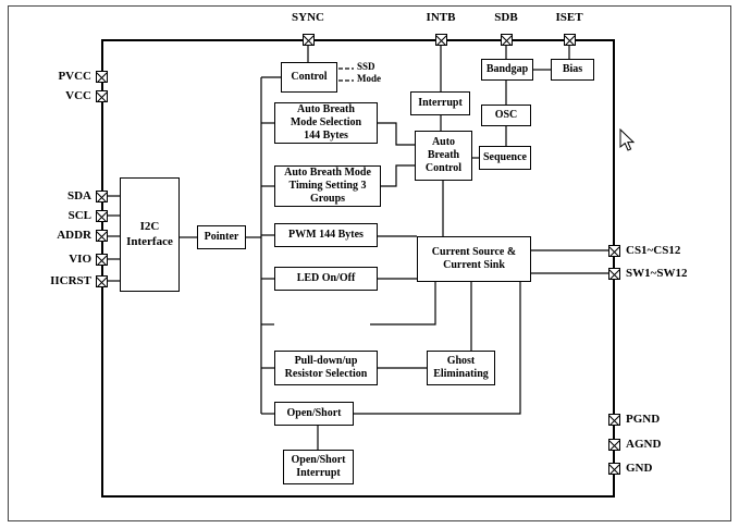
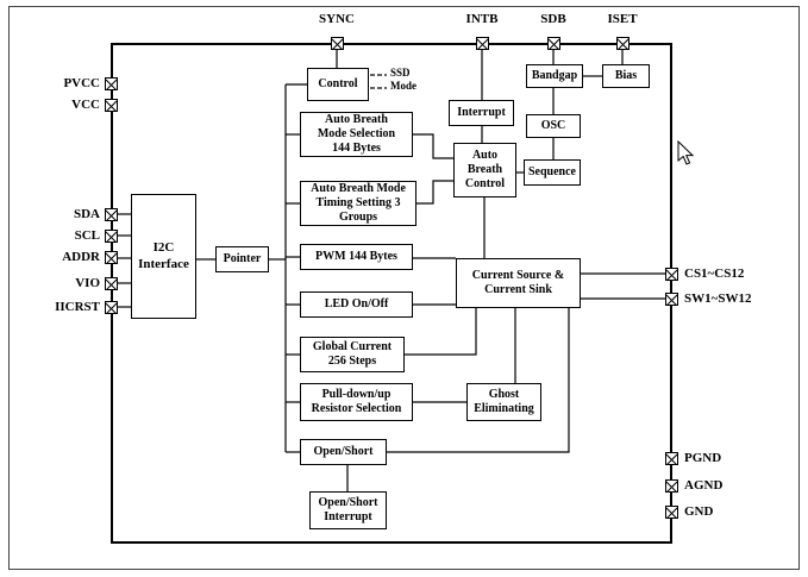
  I2C
  Interface
  Pointer
  Control
  Auto Breath
  Mode Selection
  144 Bytes
  Auto Breath Mode
  Timing Setting 3
  Groups
  PWM 144 Bytes
  LED On/Off
+ Global Current
+ 256 Steps
  Pull-down/up
  Resistor Selection
  Open/Short
  Open/Short
  Interrupt
  Interrupt
  Auto
  Breath
  Control
  Bandgap
  Bias
  OSC
  Sequence
  Current Source &
  Current Sink
  Ghost
  Eliminating
  SYNC
  INTB
  SDB
  ISET
  PVCC
  VCC
  SDA
  SCL
  ADDR
  VIO
  IICRST
  CS1~CS12
  SW1~SW12
  PGND
  AGND
  GND
  SSD
  Mode
